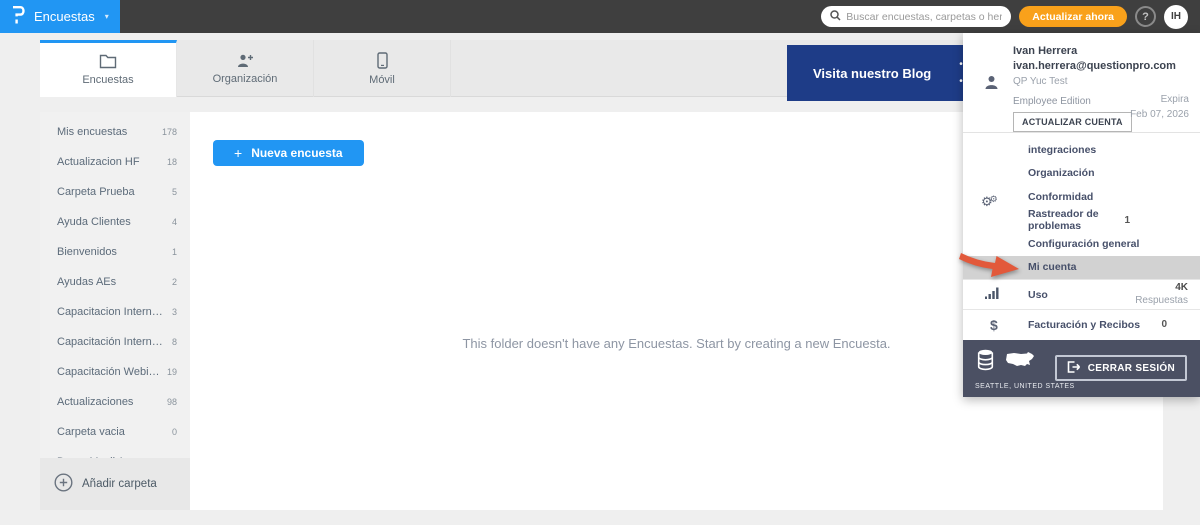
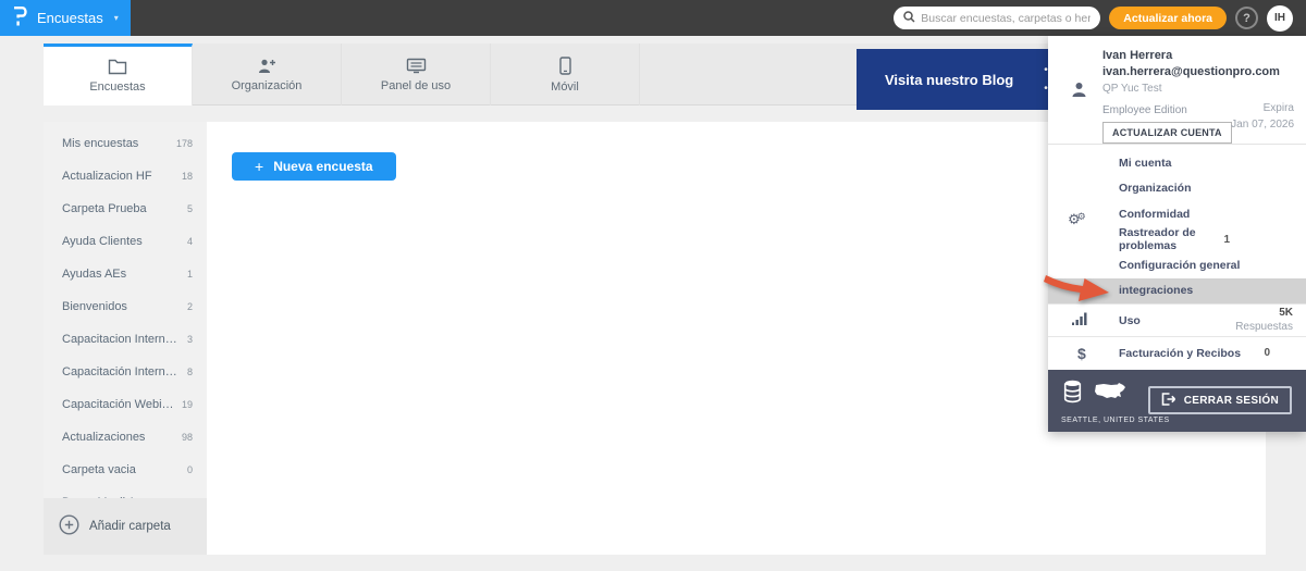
  Encuestas
  ▾
  Buscar encuestas, carpetas o her
  Actualizar ahora
  ?
  IH
  Encuestas
  Organización
+ Panel de uso
  Móvil
  Visita nuestro Blog
  +
  Nueva encuesta
- This folder doesn't have any Encuestas. Start by creating a new Encuesta.
  Mis encuestas
  178
  Actualizacion HF
  18
  Carpeta Prueba
  5
  Ayuda Clientes
  4
- Bienvenidos
+ Ayudas AEs
  1
- Ayudas AEs
+ Bienvenidos
  2
  Capacitacion Intern…
  3
  Capacitación Intern…
  8
  Capacitación Webi…
  19
  Actualizaciones
  98
  Carpeta vacia
  0
  Añadir carpeta
  Ivan Herrera
  ivan.herrera@questionpro.com
  QP Yuc Test
  Employee Edition
  ACTUALIZAR CUENTA
  Expira
- Feb 07, 2026
+ Jan 07, 2026
  ⚙⚙
- integraciones
+ Mi cuenta
  Organización
  Conformidad
  Rastreador de problemas
  1
  Configuración general
- Mi cuenta
+ integraciones
  Uso
- 4K
+ 5K
  Respuestas
  $
  Facturación y Recibos
  0
  CERRAR SESIÓN
